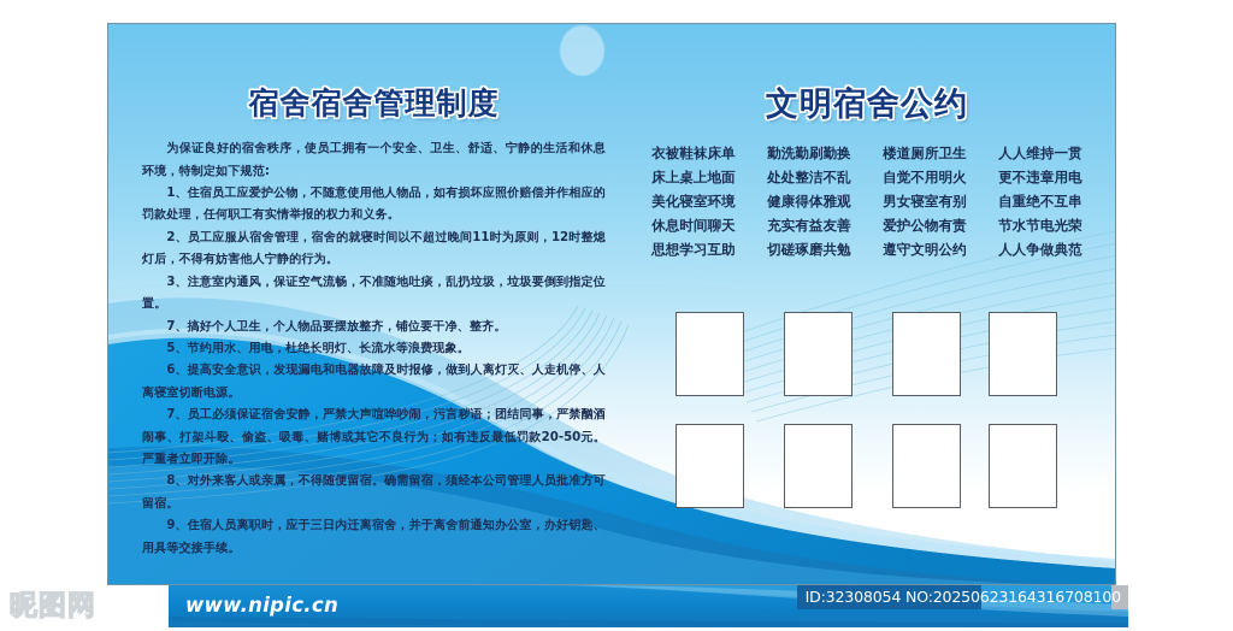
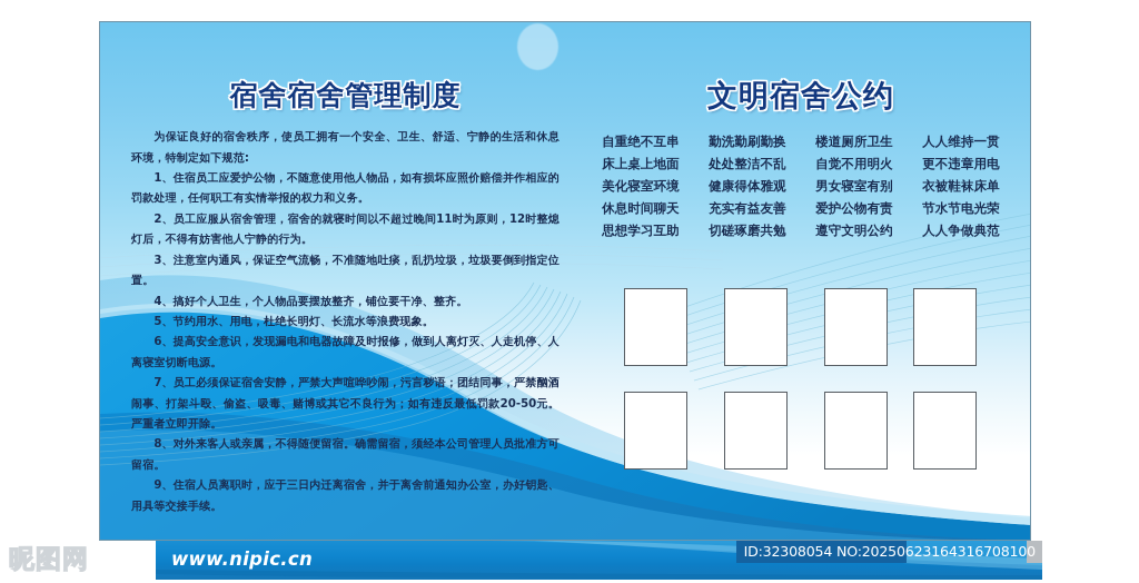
  宿舍宿舍管理制度
  为保证良好的宿舍秩序，使员工拥有一个安全、卫生、舒适、宁静的生活和休息环境，特制定如下规范:
  1、住宿员工应爱护公物，不随意使用他人物品，如有损坏应照价赔偿并作相应的罚款处理，任何职工有实情举报的权力和义务。
  2、员工应服从宿舍管理，宿舍的就寝时间以不超过晚间11时为原则，12时整熄灯后，不得有妨害他人宁静的行为。
  3、注意室内通风，保证空气流畅，不准随地吐痰，乱扔垃圾，垃圾要倒到指定位置。
- 7、搞好个人卫生，个人物品要摆放整齐，铺位要干净、整齐。
+ 4、搞好个人卫生，个人物品要摆放整齐，铺位要干净、整齐。
  5、节约用水、用电，杜绝长明灯、长流水等浪费现象。
  6、提高安全意识，发现漏电和电器故障及时报修，做到人离灯灭、人走机停、人离寝室切断电源。
  7、员工必须保证宿舍安静，严禁大声喧哗吵闹，污言秽语；团结同事，严禁酗酒闹事、打架斗殴、偷盗、吸毒、赌博或其它不良行为；如有违反最低罚款20-50元。严重者立即开除。
  8、对外来客人或亲属，不得随便留宿。确需留宿，须经本公司管理人员批准方可留宿。
  9、住宿人员离职时，应于三日内迁离宿舍，并于离舍前通知办公室，办好钥匙、用具等交接手续。
  文明宿舍公约
- 衣被鞋袜床单
+ 自重绝不互串
  勤洗勤刷勤换
  楼道厕所卫生
  人人维持一贯
  床上桌上地面
  处处整洁不乱
  自觉不用明火
  更不违章用电
  美化寝室环境
  健康得体雅观
  男女寝室有别
- 自重绝不互串
+ 衣被鞋袜床单
  休息时间聊天
  充实有益友善
  爱护公物有责
  节水节电光荣
  思想学习互助
  切磋琢磨共勉
  遵守文明公约
  人人争做典范
  www.nipic.cn
  ID:32308054 NO:20250623164316708100
  昵图网
